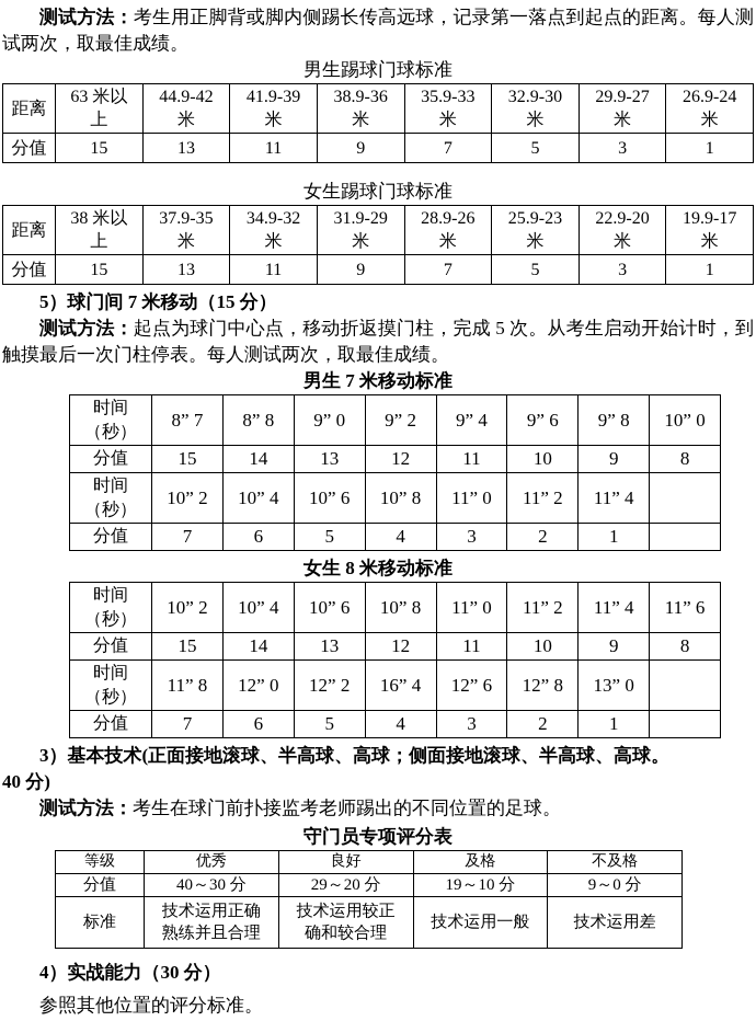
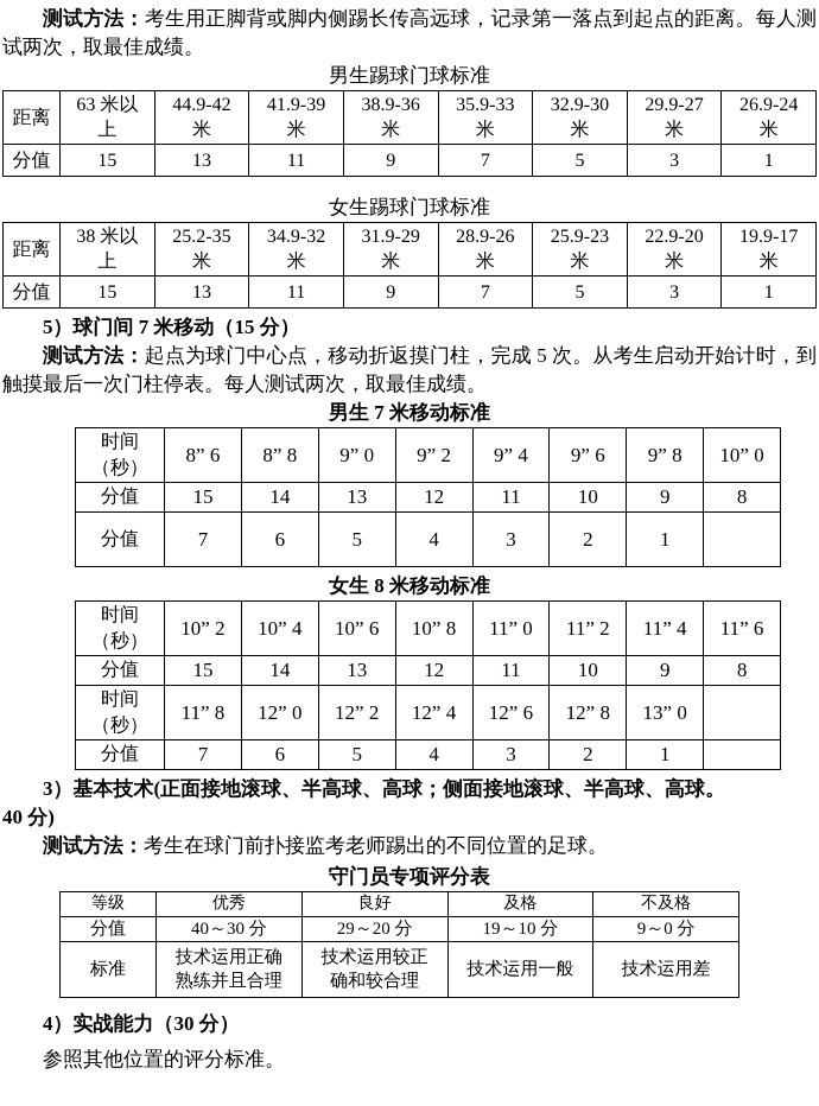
  测试方法：考生用正脚背或脚内侧踢长传高远球，记录第一落点到起点的距离。每人测试两次，取最佳成绩。
  男生踢球门球标准
  距离	63 米以 上	44.9-42 米	41.9-39 米	38.9-36 米	35.9-33 米	32.9-30 米	29.9-27 米	26.9-24 米
  分值	15	13	11	9	7	5	3	1
  女生踢球门球标准
- 距离	38 米以 上	37.9-35 米	34.9-32 米	31.9-29 米	28.9-26 米	25.9-23 米	22.9-20 米	19.9-17 米
+ 距离	38 米以 上	25.2-35 米	34.9-32 米	31.9-29 米	28.9-26 米	25.9-23 米	22.9-20 米	19.9-17 米
  分值	15	13	11	9	7	5	3	1
  5）球门间 7 米移动（15 分）
  测试方法：起点为球门中心点，移动折返摸门柱，完成 5 次。从考生启动开始计时，到触摸最后一次门柱停表。每人测试两次，取最佳成绩。
  男生 7 米移动标准
- 时间 （秒）	8” 7	8” 8	9” 0	9” 2	9” 4	9” 6	9” 8	10” 0
+ 时间 （秒）	8” 6	8” 8	9” 0	9” 2	9” 4	9” 6	9” 8	10” 0
  分值	15	14	13	12	11	10	9	8
- 时间 （秒）	10” 2	10” 4	10” 6	10” 8	11” 0	11” 2	11” 4
  分值	7	6	5	4	3	2	1
  女生 8 米移动标准
  时间 （秒）	10” 2	10” 4	10” 6	10” 8	11” 0	11” 2	11” 4	11” 6
  分值	15	14	13	12	11	10	9	8
- 时间 （秒）	11” 8	12” 0	12” 2	16” 4	12” 6	12” 8	13” 0
+ 时间 （秒）	11” 8	12” 0	12” 2	12” 4	12” 6	12” 8	13” 0
  分值	7	6	5	4	3	2	1
  3）基本技术(正面接地滚球、半高球、高球；侧面接地滚球、半高球、高球。
  40 分)
  测试方法：考生在球门前扑接监考老师踢出的不同位置的足球。
  守门员专项评分表
  等级	优秀	良好	及格	不及格
  分值	40～30 分	29～20 分	19～10 分	9～0 分
  标准	技术运用正确 熟练并且合理	技术运用较正 确和较合理	技术运用一般	技术运用差
  4）实战能力（30 分）
  参照其他位置的评分标准。
